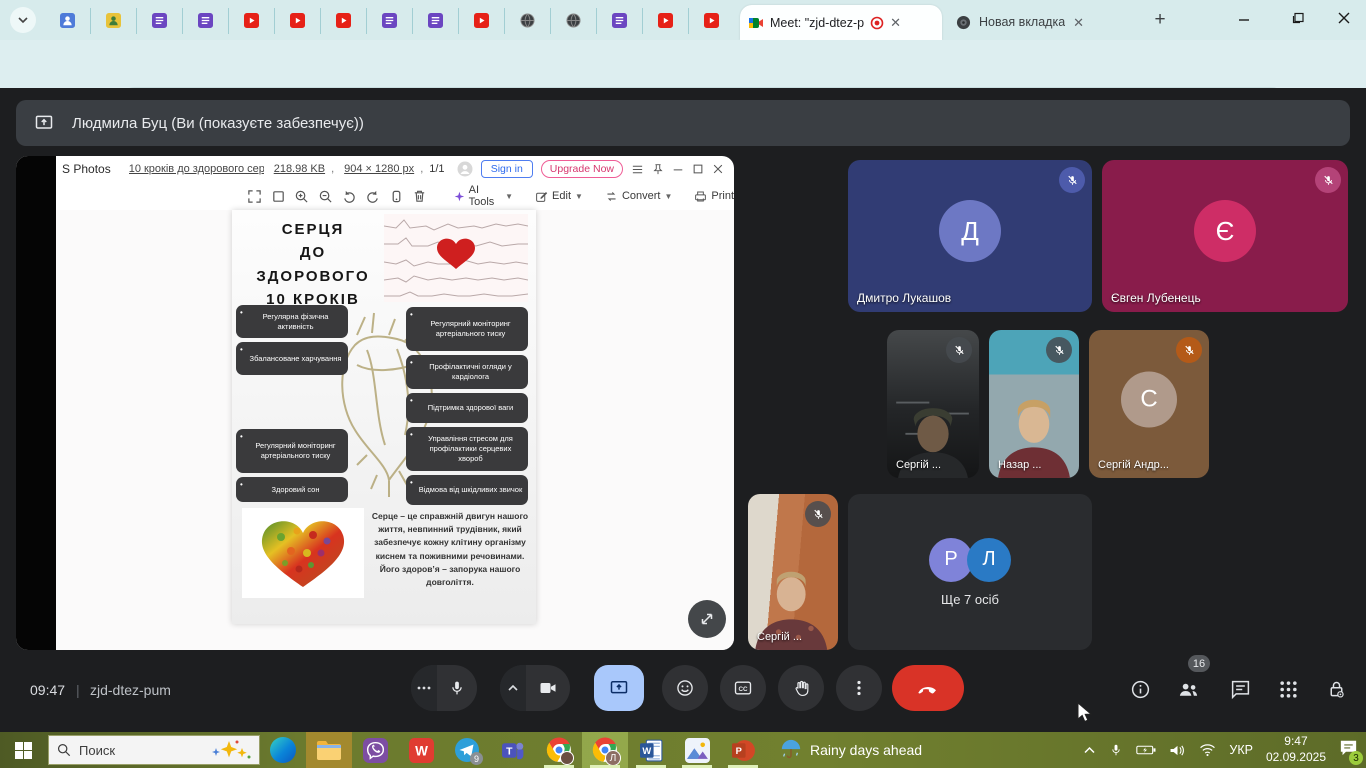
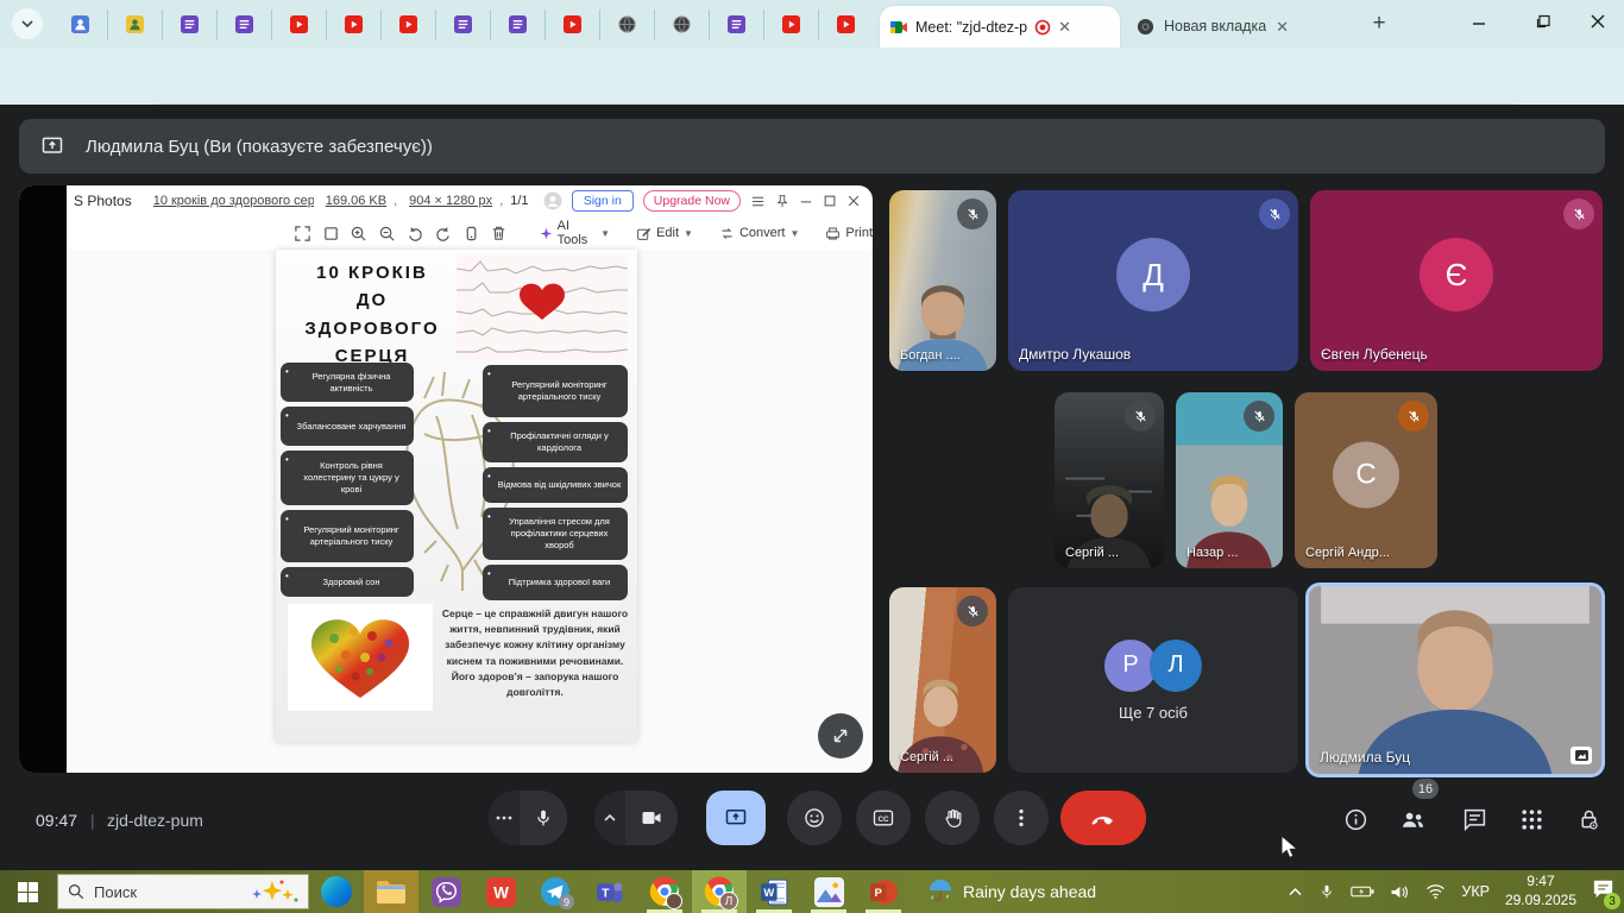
  Meet: "zjd-dtez-p
  ✕
  Новая вкладка
  ✕
  +
  Людмила Буц (Ви (показуєте забезпечує))
  S Photos
  10 кроків до здорового сер
- 218.98 KB
+ 169.06 KB
  ,
  904 × 1280 px
  ,
  1/1
  Sign in
  Upgrade Now
  AI Tools
  ▼
  Edit
  ▼
  Convert
  ▼
  Print
- СЕРЦЯ
+ 10 КРОКІВ
  ДО
  ЗДОРОВОГО
- 10 КРОКІВ
+ СЕРЦЯ
  Серце – це справжній двигун нашого життя, невпинний трудівник, який забезпечує кожну клітину організму киснем та поживними речовинами. Його здоров’я – запорука нашого довголіття.
  Регулярна фізична активність
  Збалансоване харчування
+ Контроль рівня холестерину та цукру у крові
  Регулярний моніторинг артеріального тиску
  Здоровий сон
  Регулярний моніторинг артеріального тиску
  Профілактичні огляди у кардіолога
- Підтримка здорової ваги
+ Відмова від шкідливих звичок
  Управління стресом для профілактики серцевих хвороб
- Відмова від шкідливих звичок
+ Підтримка здорової ваги
+ Богдан ....
  Д
  Дмитро Лукашов
  Є
  Євген Лубенець
  Сергій ...
  Назар ...
  С
  Сергій Андр...
  Сергій ...
  Р
  Л
  Ще 7 осіб
+ Людмила Буц
  09:47
  |
  zjd-dtez-pum
  16
  Поиск
  W
  9
  T
  Л
  W
  P
  Rainy days ahead
  УКР
  9:47
- 02.09.2025
+ 29.09.2025
  3
